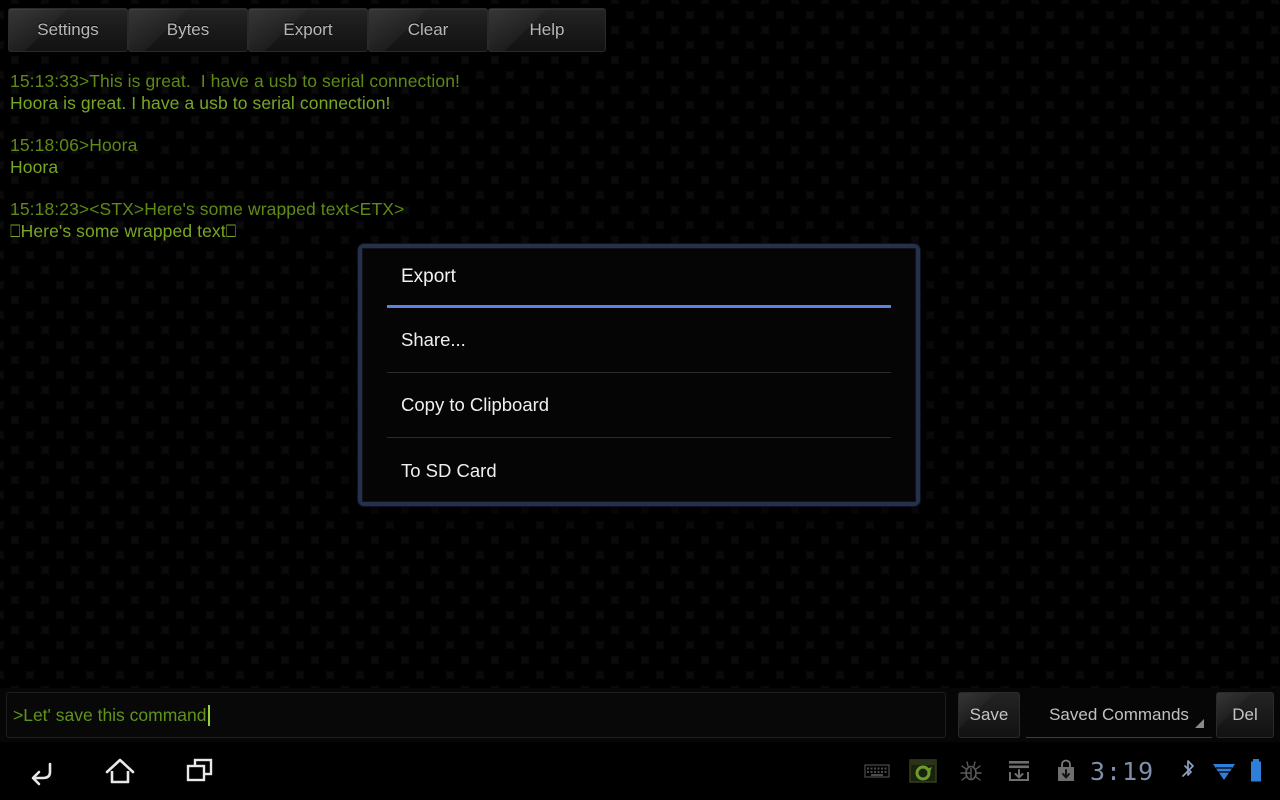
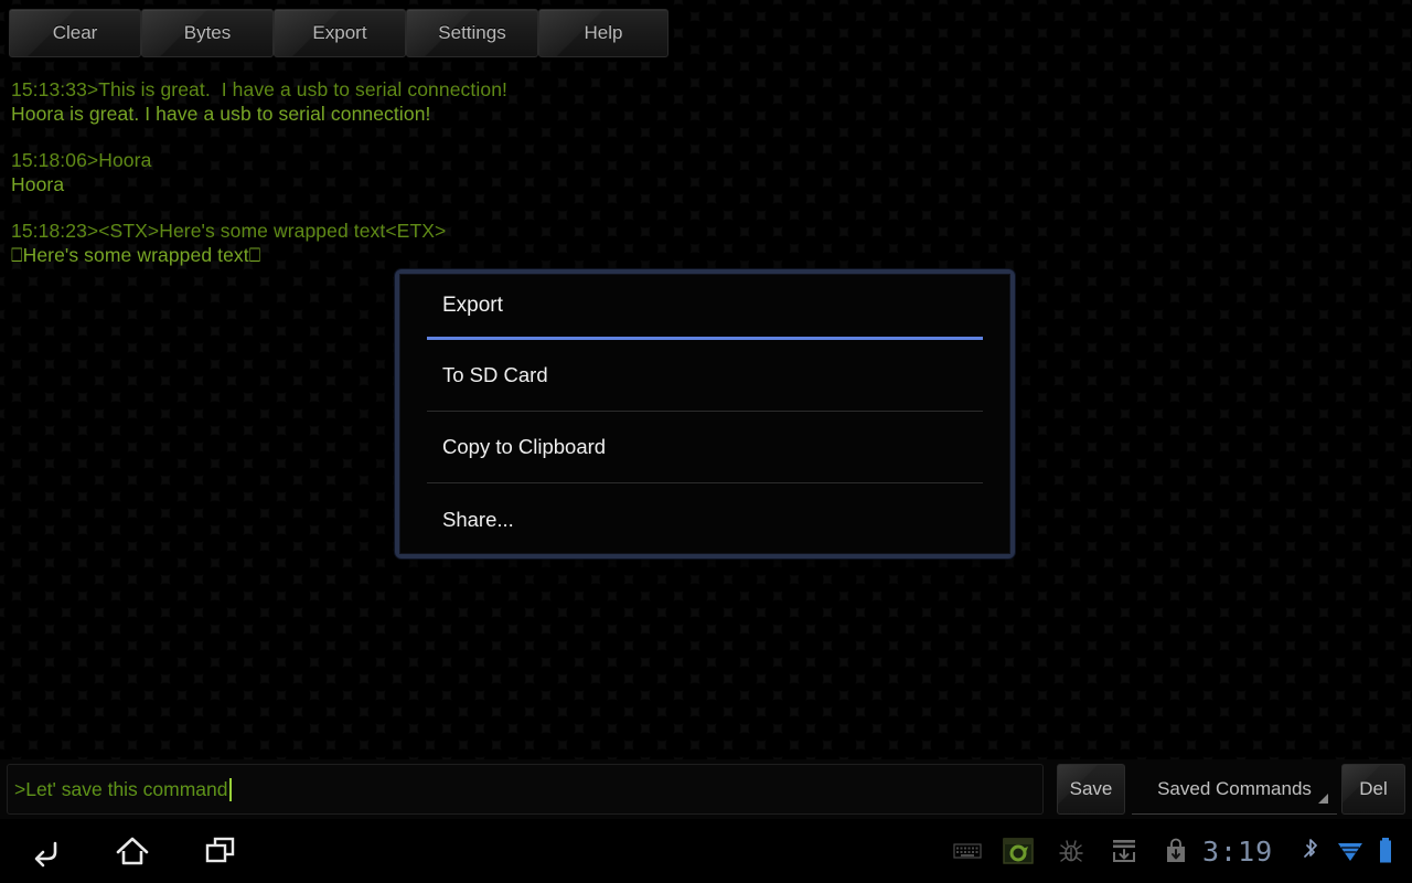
  15:13:33>This is great. I have a usb to serial connection!
  Hoora is great. I have a usb to serial connection!
  15:18:06>Hoora
  Hoora
  15:18:23><STX>Here's some wrapped text<ETX>
  ⎕Here's some wrapped text⎕
- Settings
+ Clear
  Bytes
  Export
- Clear
+ Settings
  Help
  >Let' save this command
  Save
  Saved Commands
  Del
  Export
- Share...
+ To SD Card
  Copy to Clipboard
- To SD Card
+ Share...
  3:19
